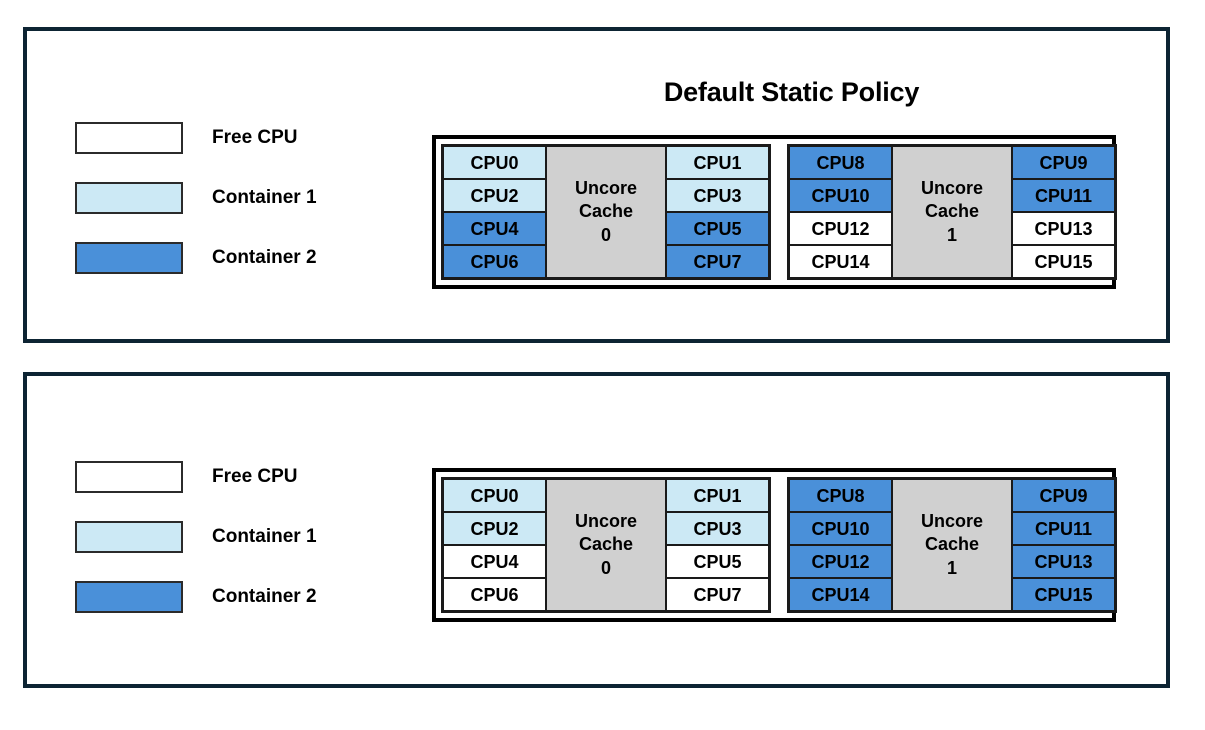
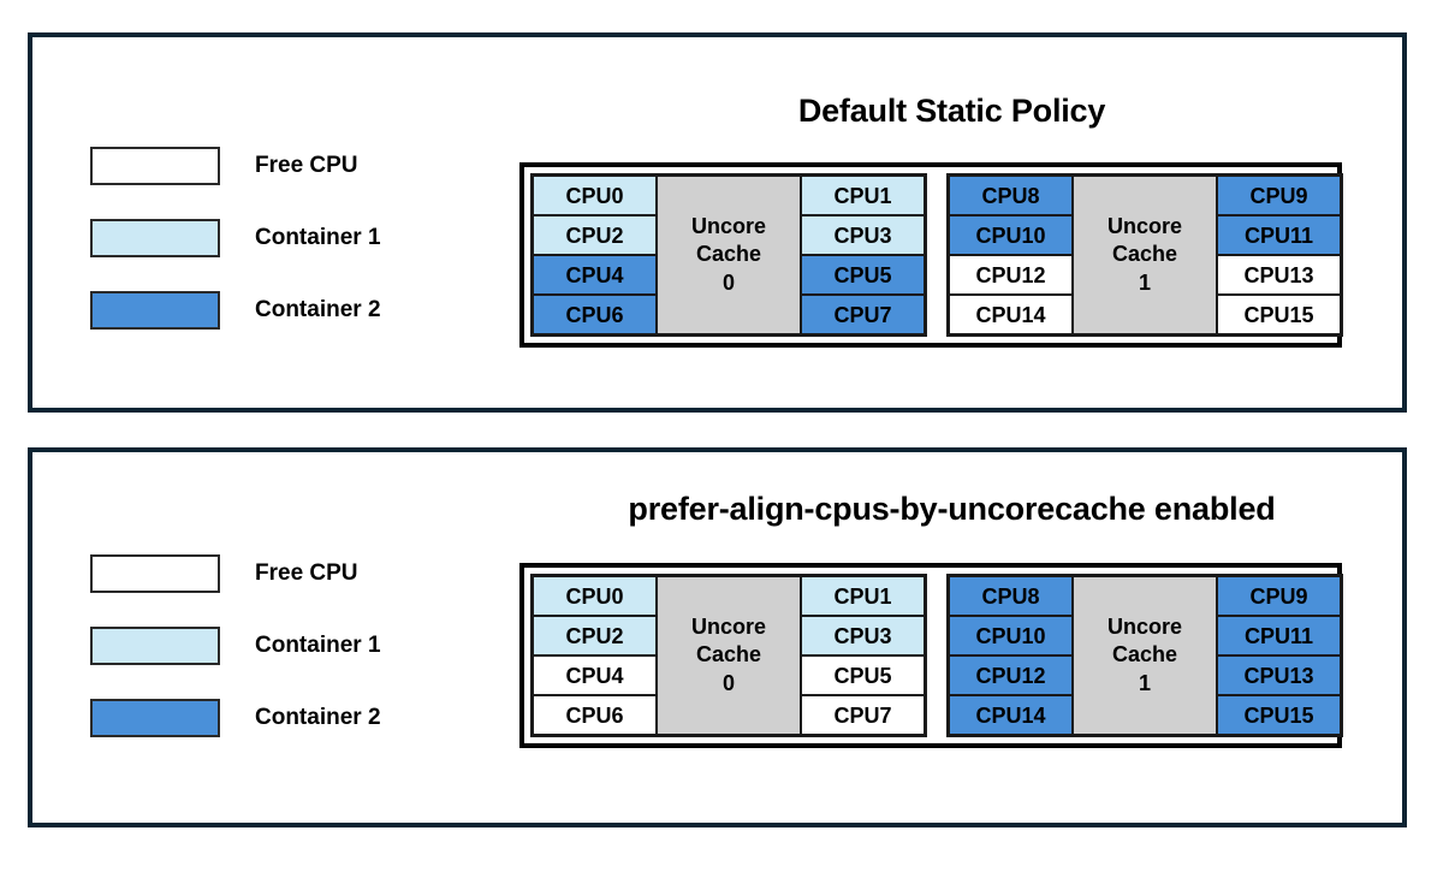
  Default Static Policy
  Free CPU
  Container 1
  Container 2
  CPU0
  CPU2
  CPU4
  CPU6
  Uncore
  Cache
  0
  CPU1
  CPU3
  CPU5
  CPU7
  CPU8
  CPU10
  CPU12
  CPU14
  Uncore
  Cache
  1
  CPU9
  CPU11
  CPU13
  CPU15
+ prefer-align-cpus-by-uncorecache enabled
  Free CPU
  Container 1
  Container 2
  CPU0
  CPU2
  CPU4
  CPU6
  Uncore
  Cache
  0
  CPU1
  CPU3
  CPU5
  CPU7
  CPU8
  CPU10
  CPU12
  CPU14
  Uncore
  Cache
  1
  CPU9
  CPU11
  CPU13
  CPU15
